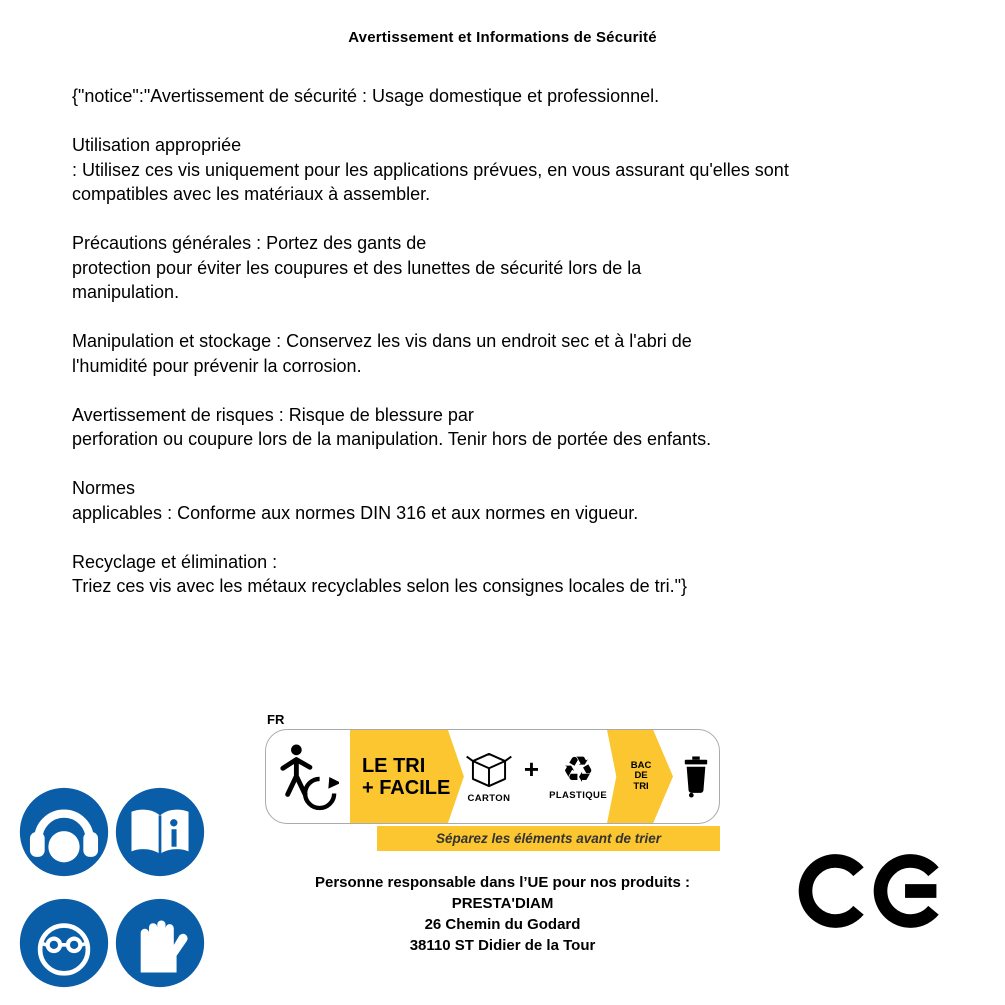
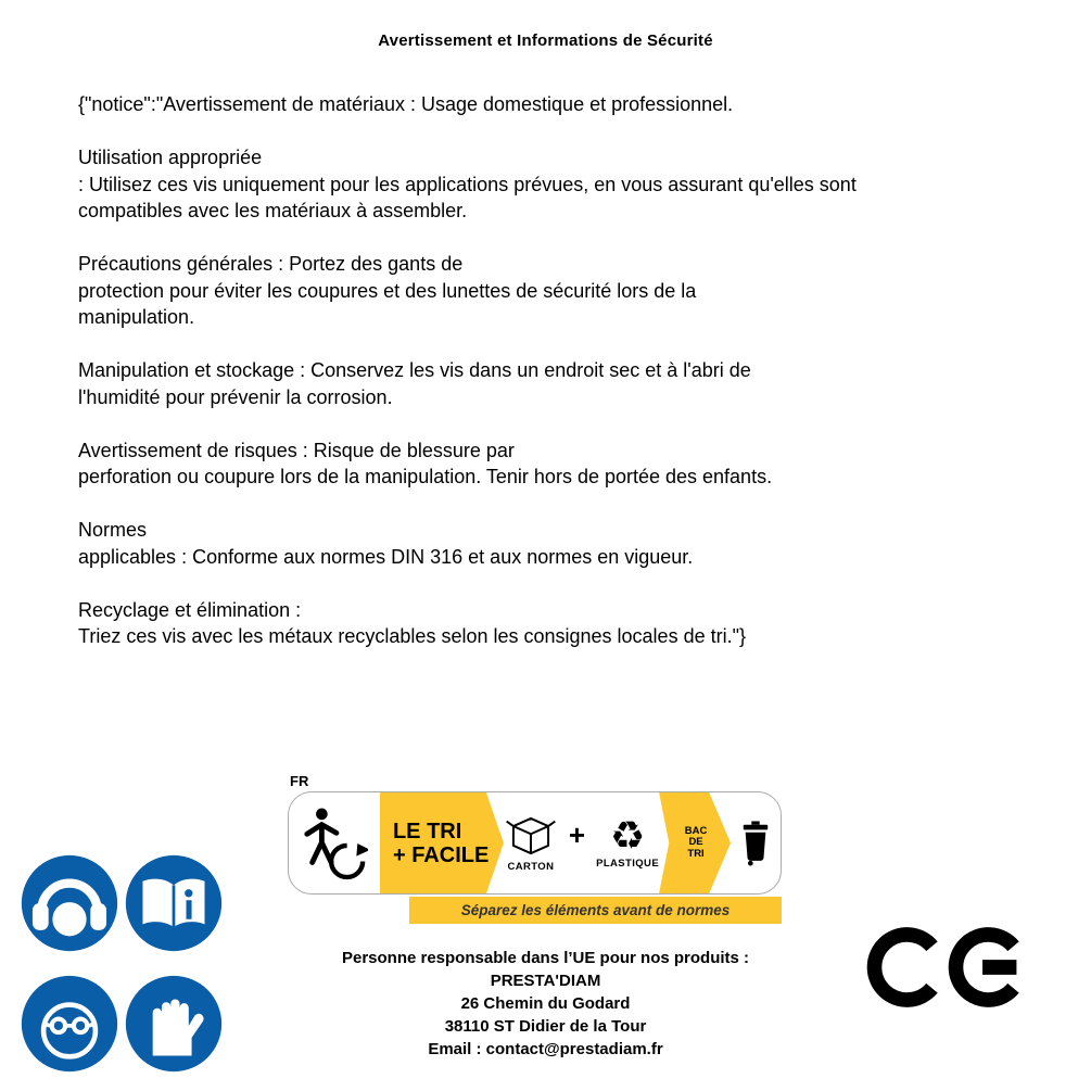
  Avertissement et Informations de Sécurité
- {"notice":"Avertissement de sécurité : Usage domestique et professionnel.
+ {"notice":"Avertissement de matériaux : Usage domestique et professionnel.
  Utilisation appropriée
  : Utilisez ces vis uniquement pour les applications prévues, en vous assurant qu'elles sont
  compatibles avec les matériaux à assembler.
  Précautions générales : Portez des gants de
  protection pour éviter les coupures et des lunettes de sécurité lors de la
  manipulation.
  Manipulation et stockage : Conservez les vis dans un endroit sec et à l'abri de
  l'humidité pour prévenir la corrosion.
  Avertissement de risques : Risque de blessure par
  perforation ou coupure lors de la manipulation. Tenir hors de portée des enfants.
  Normes
  applicables : Conforme aux normes DIN 316 et aux normes en vigueur.
  Recyclage et élimination :
  Triez ces vis avec les métaux recyclables selon les consignes locales de tri."}
  FR
  LE TRI
  + FACILE
  CARTON
  +
  ♻
  PLASTIQUE
  BAC
  DE
  TRI
- Séparez les éléments avant de trier
+ Séparez les éléments avant de normes
  Personne responsable dans l’UE pour nos produits :
  PRESTA'DIAM
  26 Chemin du Godard
  38110 ST Didier de la Tour
+ Email : contact@prestadiam.fr
